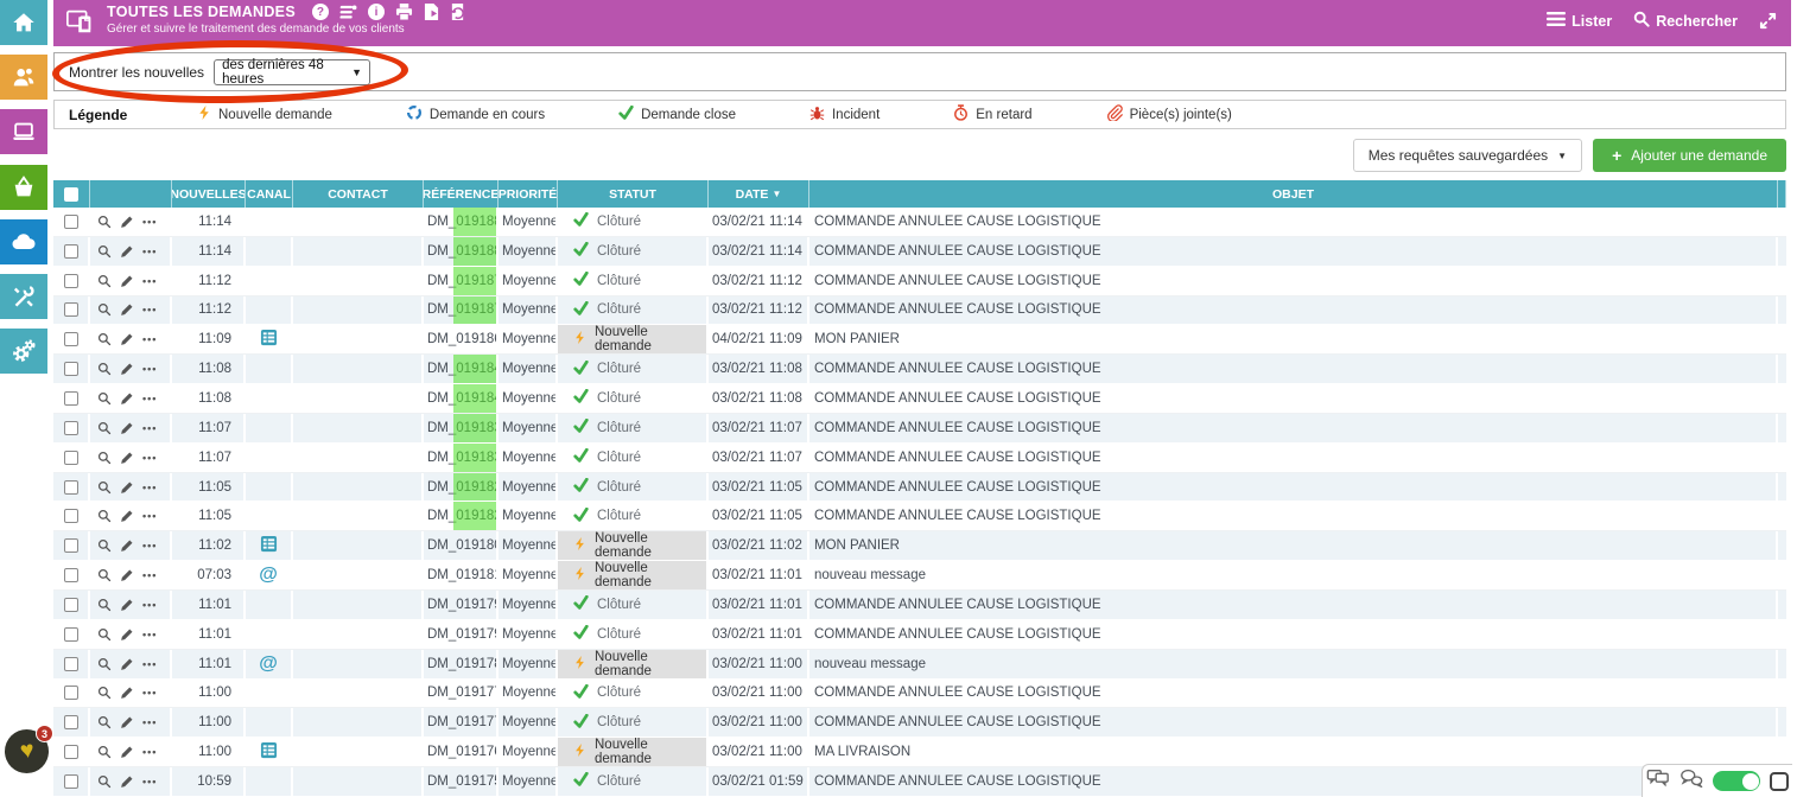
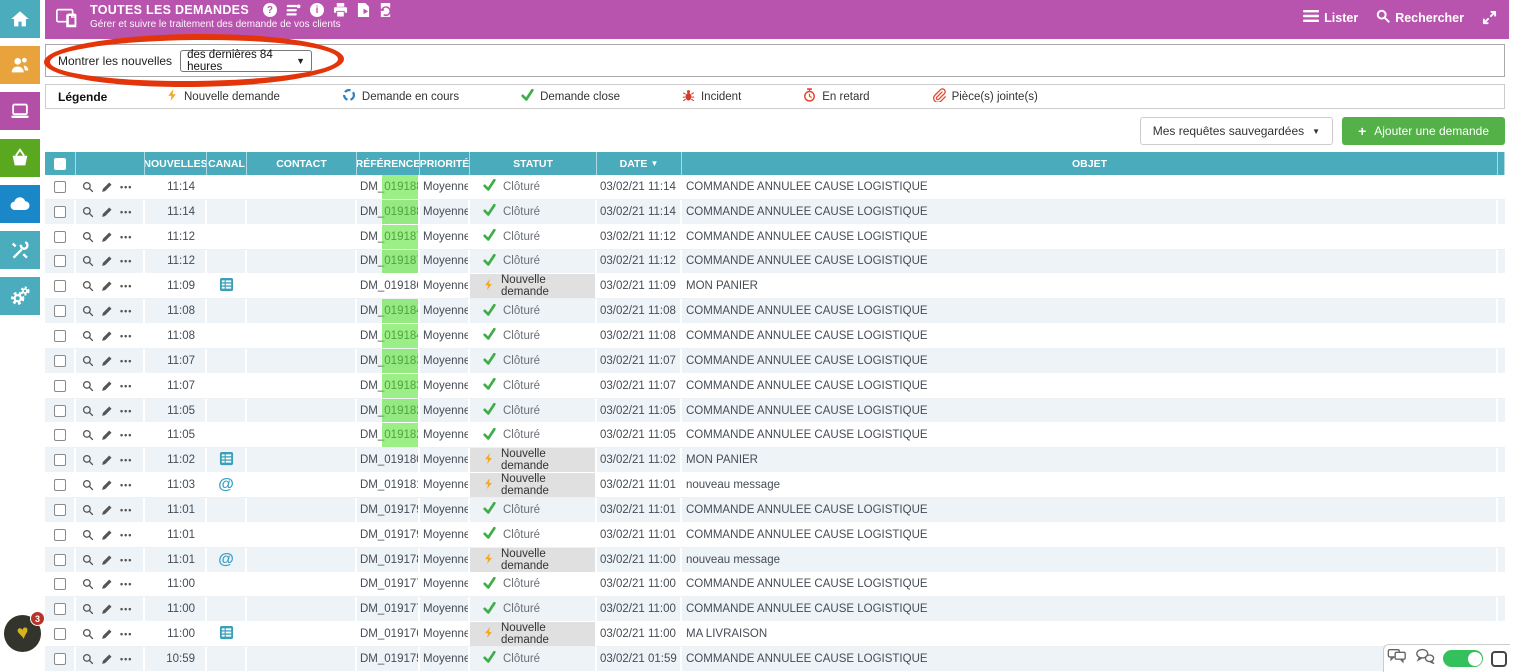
  TOUTES LES DEMANDES
  ?
  i
  Gérer et suivre le traitement des demande de vos clients
  Lister
  Rechercher
  Montrer les nouvelles
- des dernières 48 heures
+ des dernières 84 heures
  ▼
  Légende
  Nouvelle demande
  Demande en cours
  Demande close
  Incident
  En retard
  Pièce(s) jointe(s)
  Mes requêtes sauvegardées
  ▼
  +
  Ajouter une demande
  NOUVELLES
  CANAL
  CONTACT
  RÉFÉRENCE
  PRIORITÉ
  STATUT
  DATE
  ▼
  OBJET
  •••
  11:14
  DM_019188
  Moyenne
  Clôturé
  03/02/21 11:14
  COMMANDE ANNULEE CAUSE LOGISTIQUE
  •••
  11:14
  DM_019188
  Moyenne
  Clôturé
  03/02/21 11:14
  COMMANDE ANNULEE CAUSE LOGISTIQUE
  •••
  11:12
  DM_019187
  Moyenne
  Clôturé
  03/02/21 11:12
  COMMANDE ANNULEE CAUSE LOGISTIQUE
  •••
  11:12
  DM_019187
  Moyenne
  Clôturé
  03/02/21 11:12
  COMMANDE ANNULEE CAUSE LOGISTIQUE
  •••
  11:09
  DM_019186
  Moyenne
  Nouvelle demande
- 04/02/21 11:09
+ 03/02/21 11:09
  MON PANIER
  •••
  11:08
  DM_019184
  Moyenne
  Clôturé
  03/02/21 11:08
  COMMANDE ANNULEE CAUSE LOGISTIQUE
  •••
  11:08
  DM_019184
  Moyenne
  Clôturé
  03/02/21 11:08
  COMMANDE ANNULEE CAUSE LOGISTIQUE
  •••
  11:07
  DM_019183
  Moyenne
  Clôturé
  03/02/21 11:07
  COMMANDE ANNULEE CAUSE LOGISTIQUE
  •••
  11:07
  DM_019183
  Moyenne
  Clôturé
  03/02/21 11:07
  COMMANDE ANNULEE CAUSE LOGISTIQUE
  •••
  11:05
  DM_019182
  Moyenne
  Clôturé
  03/02/21 11:05
  COMMANDE ANNULEE CAUSE LOGISTIQUE
  •••
  11:05
  DM_019182
  Moyenne
  Clôturé
  03/02/21 11:05
  COMMANDE ANNULEE CAUSE LOGISTIQUE
  •••
  11:02
  DM_019180
  Moyenne
  Nouvelle demande
  03/02/21 11:02
  MON PANIER
  •••
- 07:03
+ 11:03
  @
  DM_019181
  Moyenne
  Nouvelle demande
  03/02/21 11:01
  nouveau message
  •••
  11:01
  DM_019179
  Moyenne
  Clôturé
  03/02/21 11:01
  COMMANDE ANNULEE CAUSE LOGISTIQUE
  •••
  11:01
  DM_019179
  Moyenne
  Clôturé
  03/02/21 11:01
  COMMANDE ANNULEE CAUSE LOGISTIQUE
  •••
  11:01
  @
  DM_019178
  Moyenne
  Nouvelle demande
  03/02/21 11:00
  nouveau message
  •••
  11:00
  DM_019177
  Moyenne
  Clôturé
  03/02/21 11:00
  COMMANDE ANNULEE CAUSE LOGISTIQUE
  •••
  11:00
  DM_019177
  Moyenne
  Clôturé
  03/02/21 11:00
  COMMANDE ANNULEE CAUSE LOGISTIQUE
  •••
  11:00
  DM_019176
  Moyenne
  Nouvelle demande
  03/02/21 11:00
  MA LIVRAISON
  •••
  10:59
  DM_019175
  Moyenne
  Clôturé
  03/02/21 01:59
  COMMANDE ANNULEE CAUSE LOGISTIQUE
  3
